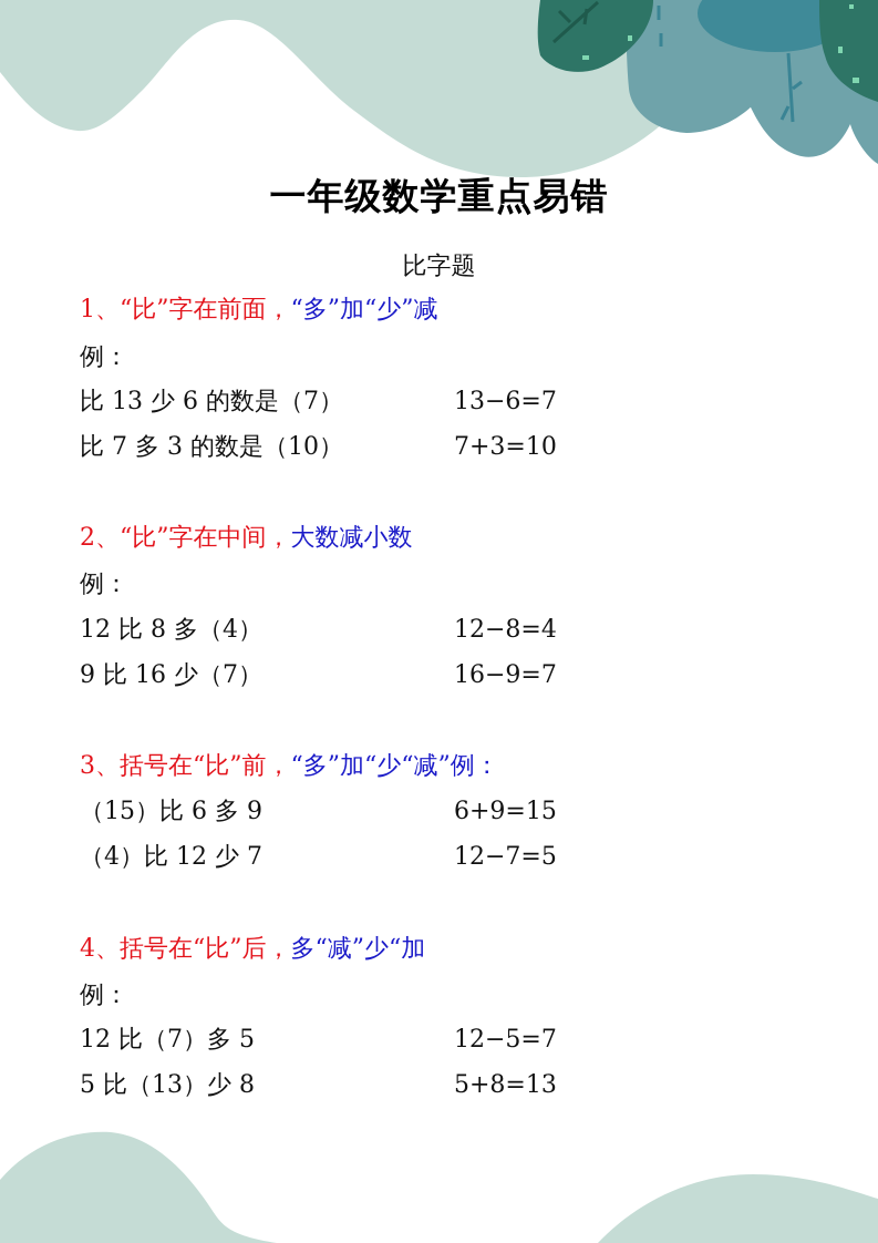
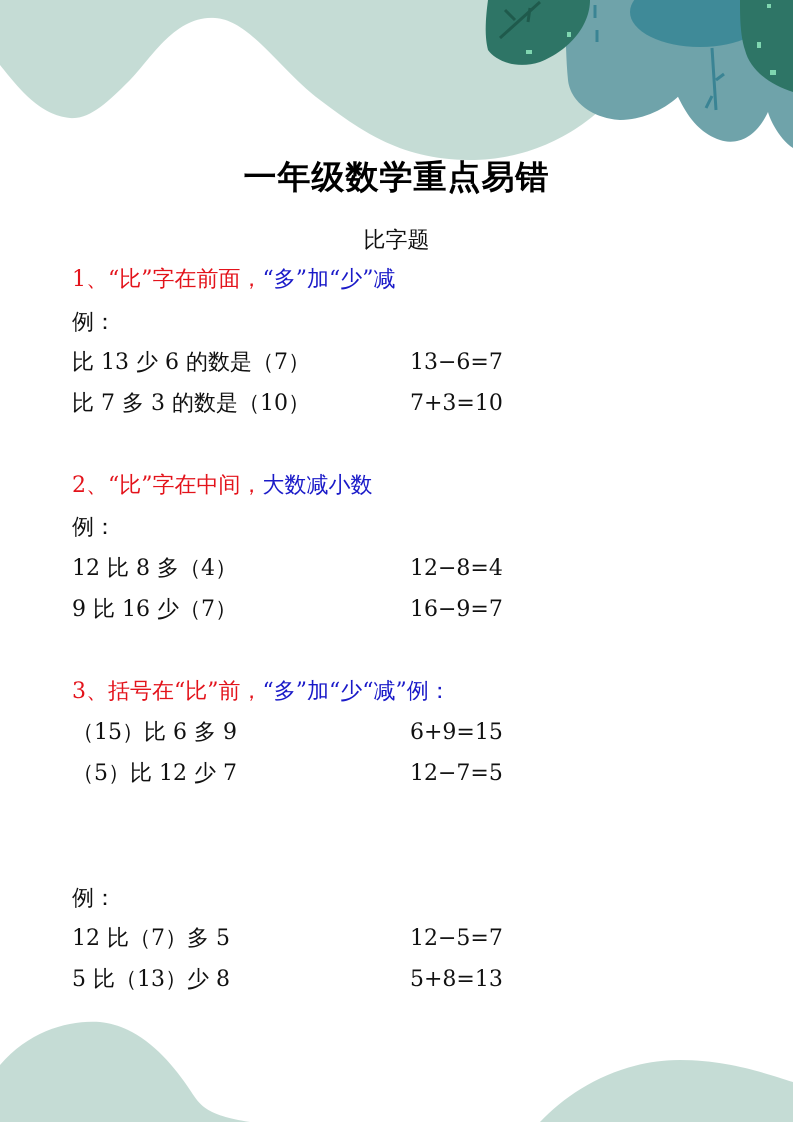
  一年级数学重点易错
  比字题
  1、“比”字在前面，“多”加“少”减
  例：
  比 13 少 6 的数是（7）
  13−6=7
  比 7 多 3 的数是（10）
  7+3=10
  2、“比”字在中间，大数减小数
  例：
  12 比 8 多（4）
  12−8=4
  9 比 16 少（7）
  16−9=7
  3、括号在“比”前，“多”加“少“减”例：
  （15）比 6 多 9
  6+9=15
- （4）比 12 少 7
+ （5）比 12 少 7
  12−7=5
- 4、括号在“比”后，多“减”少“加
  例：
  12 比（7）多 5
  12−5=7
  5 比（13）少 8
  5+8=13
